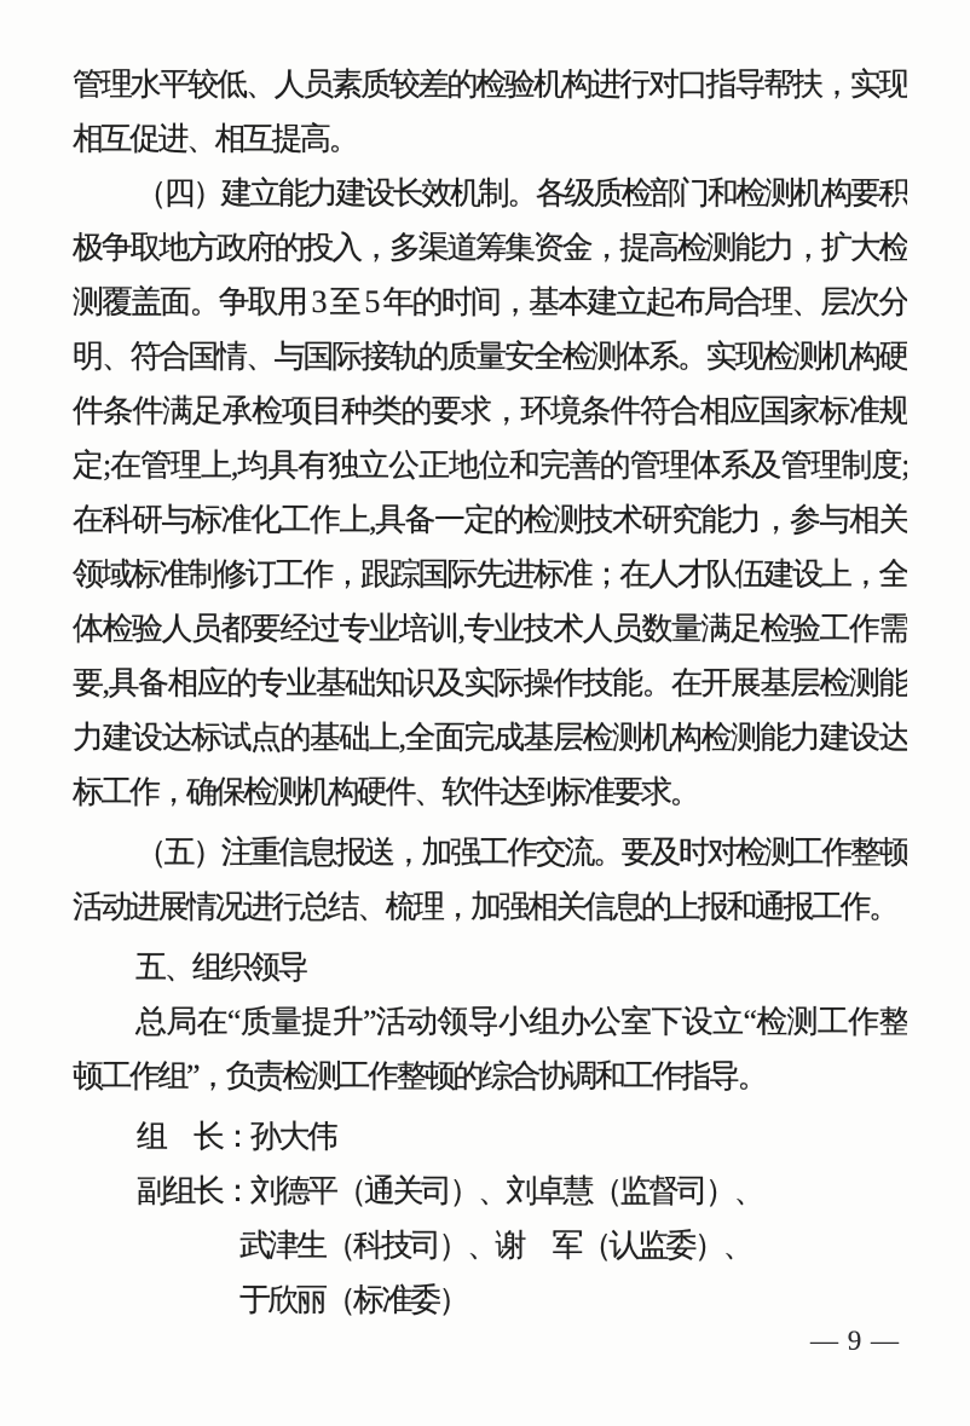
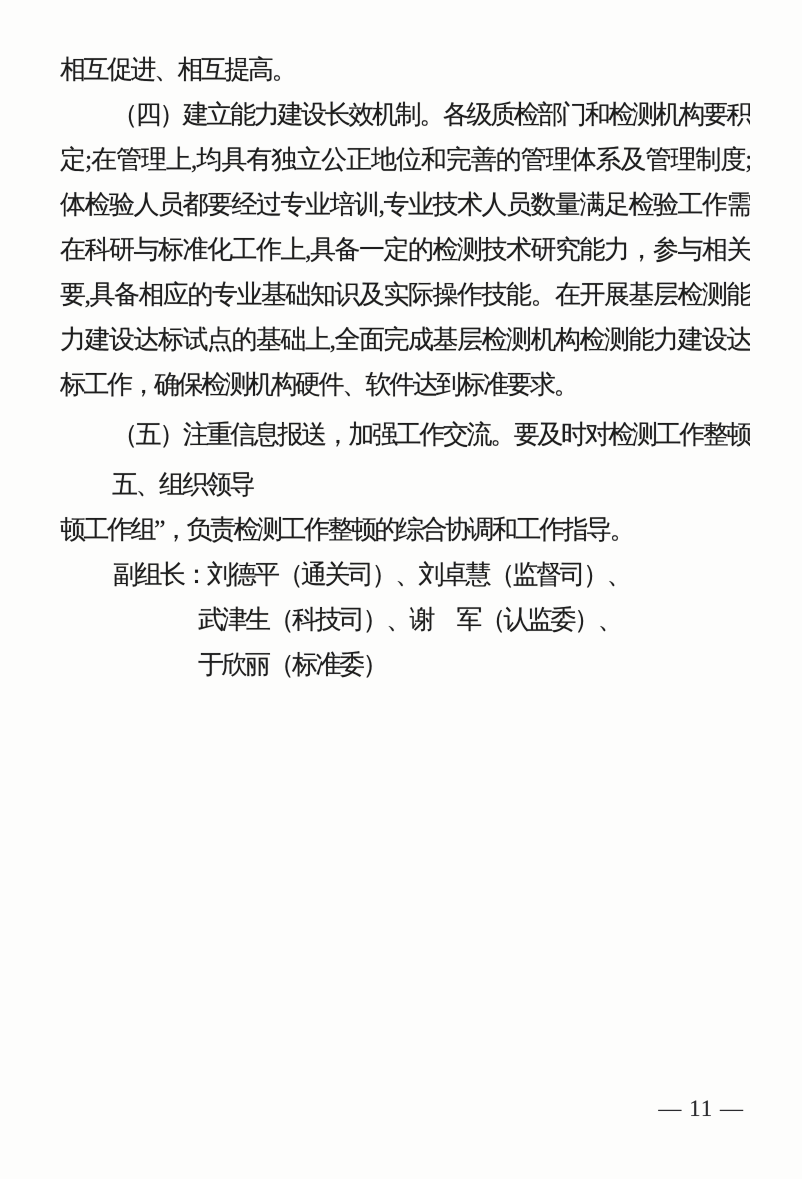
- 管理水平较低、人员素质较差的检验机构进行对口指导帮扶，实现
  相互促进、相互提高。
  （四）建立能力建设长效机制。各级质检部门和检测机构要积
- 极争取地方政府的投入，多渠道筹集资金，提高检测能力，扩大检
- 测覆盖面。争取用 3 至 5 年的时间，基本建立起布局合理、层次分
- 明、符合国情、与国际接轨的质量安全检测体系。实现检测机构硬
- 件条件满足承检项目种类的要求，环境条件符合相应国家标准规
  定;在管理上,均具有独立公正地位和完善的管理体系及管理制度;
- 在科研与标准化工作上,具备一定的检测技术研究能力，参与相关
+ 体检验人员都要经过专业培训,专业技术人员数量满足检验工作需
- 领域标准制修订工作，跟踪国际先进标准；在人才队伍建设上，全
- 体检验人员都要经过专业培训,专业技术人员数量满足检验工作需
+ 在科研与标准化工作上,具备一定的检测技术研究能力，参与相关
  要,具备相应的专业基础知识及实际操作技能。在开展基层检测能
  力建设达标试点的基础上,全面完成基层检测机构检测能力建设达
  标工作，确保检测机构硬件、软件达到标准要求。
  （五）注重信息报送，加强工作交流。要及时对检测工作整顿
- 活动进展情况进行总结、梳理，加强相关信息的上报和通报工作。
  五、组织领导
- 总局在“质量提升”活动领导小组办公室下设立“检测工作整
  顿工作组”，负责检测工作整顿的综合协调和工作指导。
- 组 长：孙大伟
  副组长：刘德平（通关司）、刘卓慧（监督司）、
  武津生（科技司）、谢 军（认监委）、
  于欣丽（标准委）
- — 9 —
+ — 11 —
